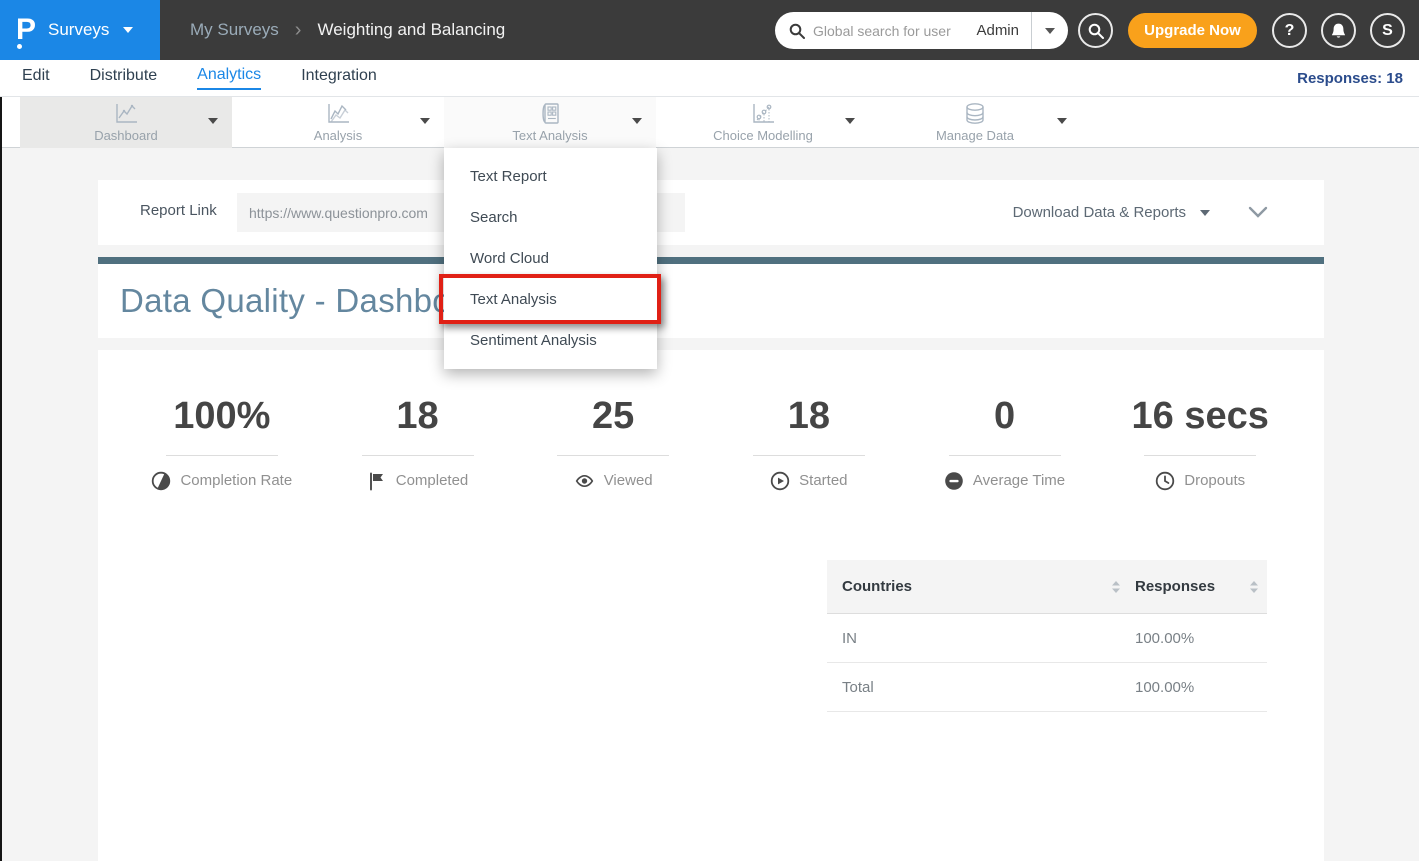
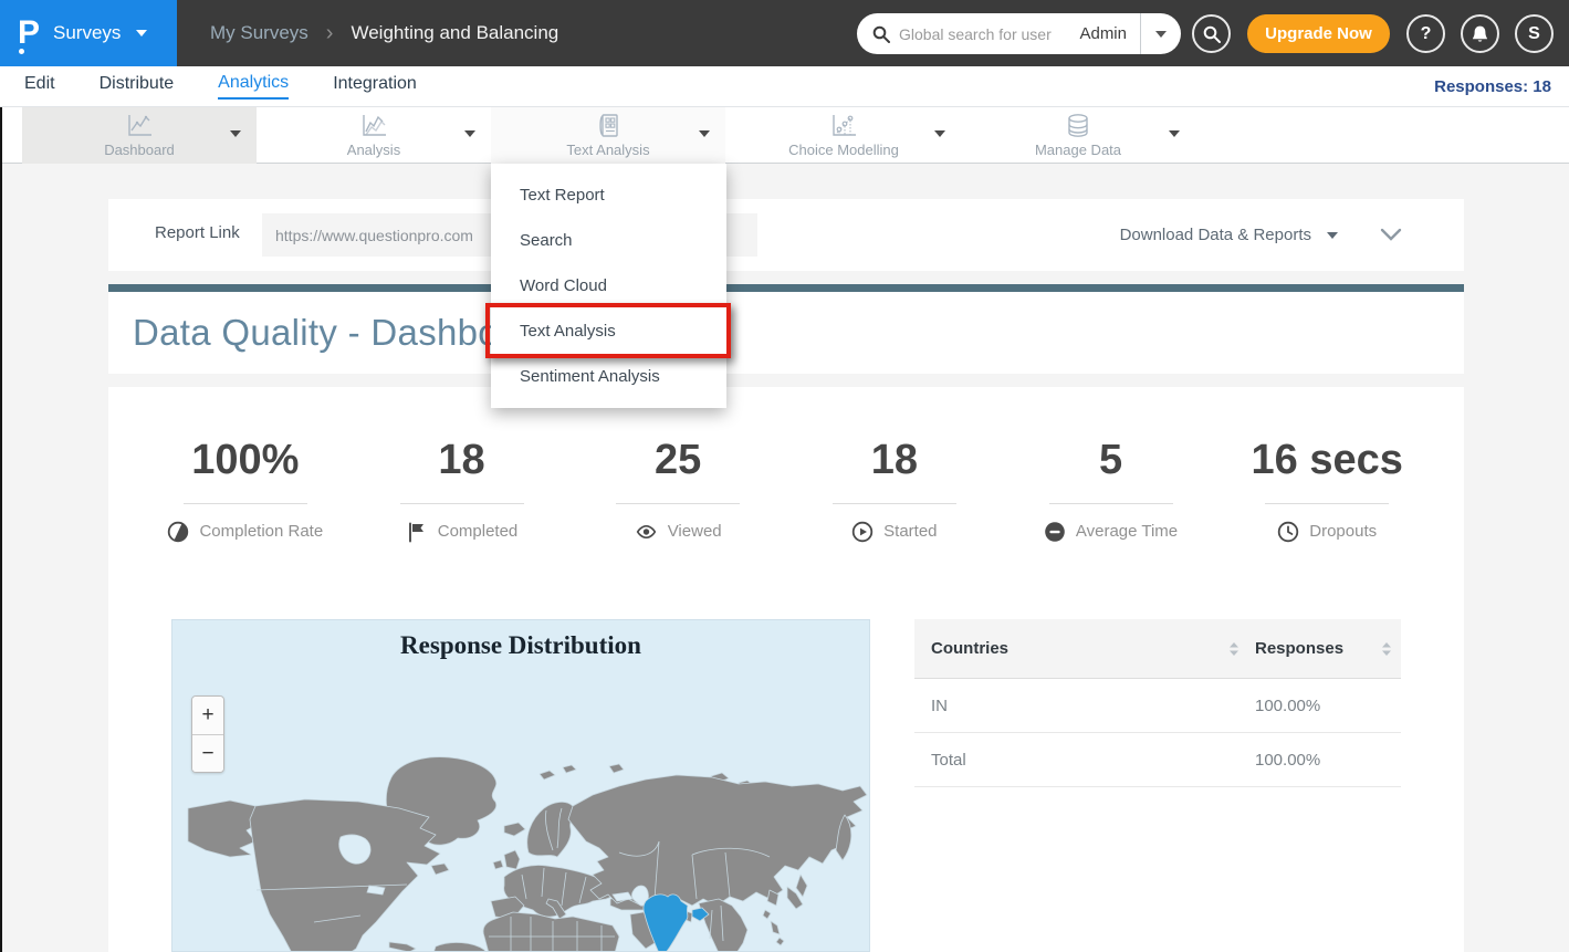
  P
  Surveys
  My Surveys
  ›
  Weighting and Balancing
  Global search for user
  Admin
  Upgrade Now
  ?
  S
  Edit
  Distribute
  Analytics
  Integration
  Responses: 18
  Dashboard
  Analysis
  Text Analysis
  Choice Modelling
  Manage Data
  Report Link
  https://www.questionpro.com
  Download Data & Reports
  Data Quality - Dashbo
  100%
  Completion Rate
  18
  Completed
  25
  Viewed
  18
  Started
- 0
+ 5
  Average Time
  16 secs
  Dropouts
+ Response Distribution
+ +
+ −
  Countries
  Responses
  IN
  100.00%
  Total
  100.00%
  Text Report
  Search
  Word Cloud
  Text Analysis
  Sentiment Analysis
